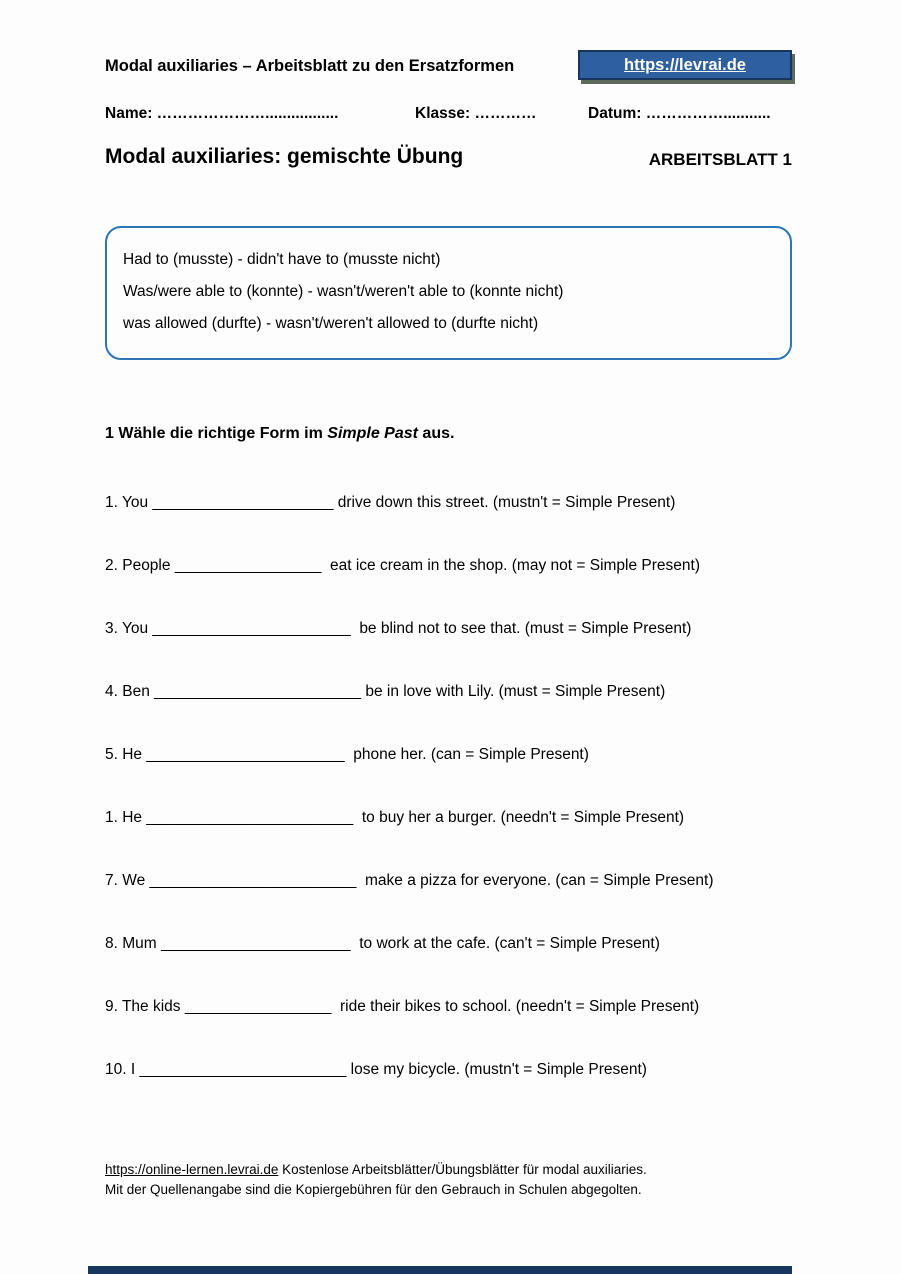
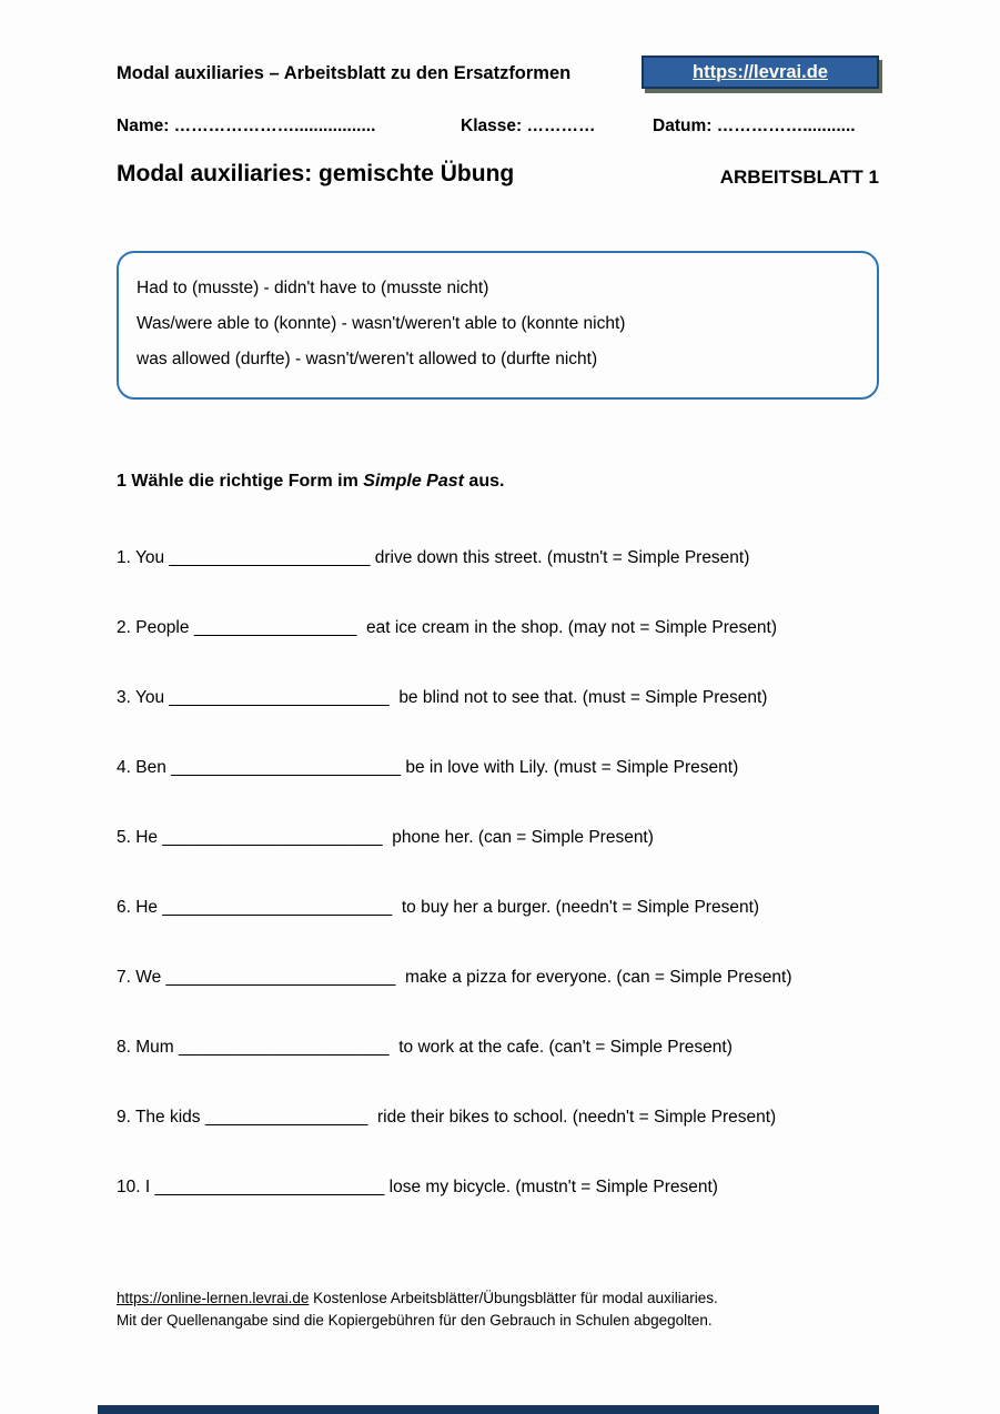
  Modal auxiliaries – Arbeitsblatt zu den Ersatzformen
  https://levrai.de
  Name: ………………….................
  Klasse: …………
  Datum: ……………...........
  Modal auxiliaries: gemischte Übung
  ARBEITSBLATT 1
  Had to (musste) - didn't have to (musste nicht)
  Was/were able to (konnte) - wasn't/weren't able to (konnte nicht)
  was allowed (durfte) - wasn't/weren't allowed to (durfte nicht)
  1 Wähle die richtige Form im Simple Past aus.
  1. You _____________________ drive down this street. (mustn't = Simple Present)
  2. People _________________ eat ice cream in the shop. (may not = Simple Present)
  3. You _______________________ be blind not to see that. (must = Simple Present)
  4. Ben ________________________ be in love with Lily. (must = Simple Present)
  5. He _______________________ phone her. (can = Simple Present)
- 1. He ________________________ to buy her a burger. (needn't = Simple Present)
+ 6. He ________________________ to buy her a burger. (needn't = Simple Present)
  7. We ________________________ make a pizza for everyone. (can = Simple Present)
  8. Mum ______________________ to work at the cafe. (can't = Simple Present)
  9. The kids _________________ ride their bikes to school. (needn't = Simple Present)
  10. I ________________________ lose my bicycle. (mustn't = Simple Present)
  https://online-lernen.levrai.de Kostenlose Arbeitsblätter/Übungsblätter für modal auxiliaries.
  Mit der Quellenangabe sind die Kopiergebühren für den Gebrauch in Schulen abgegolten.
